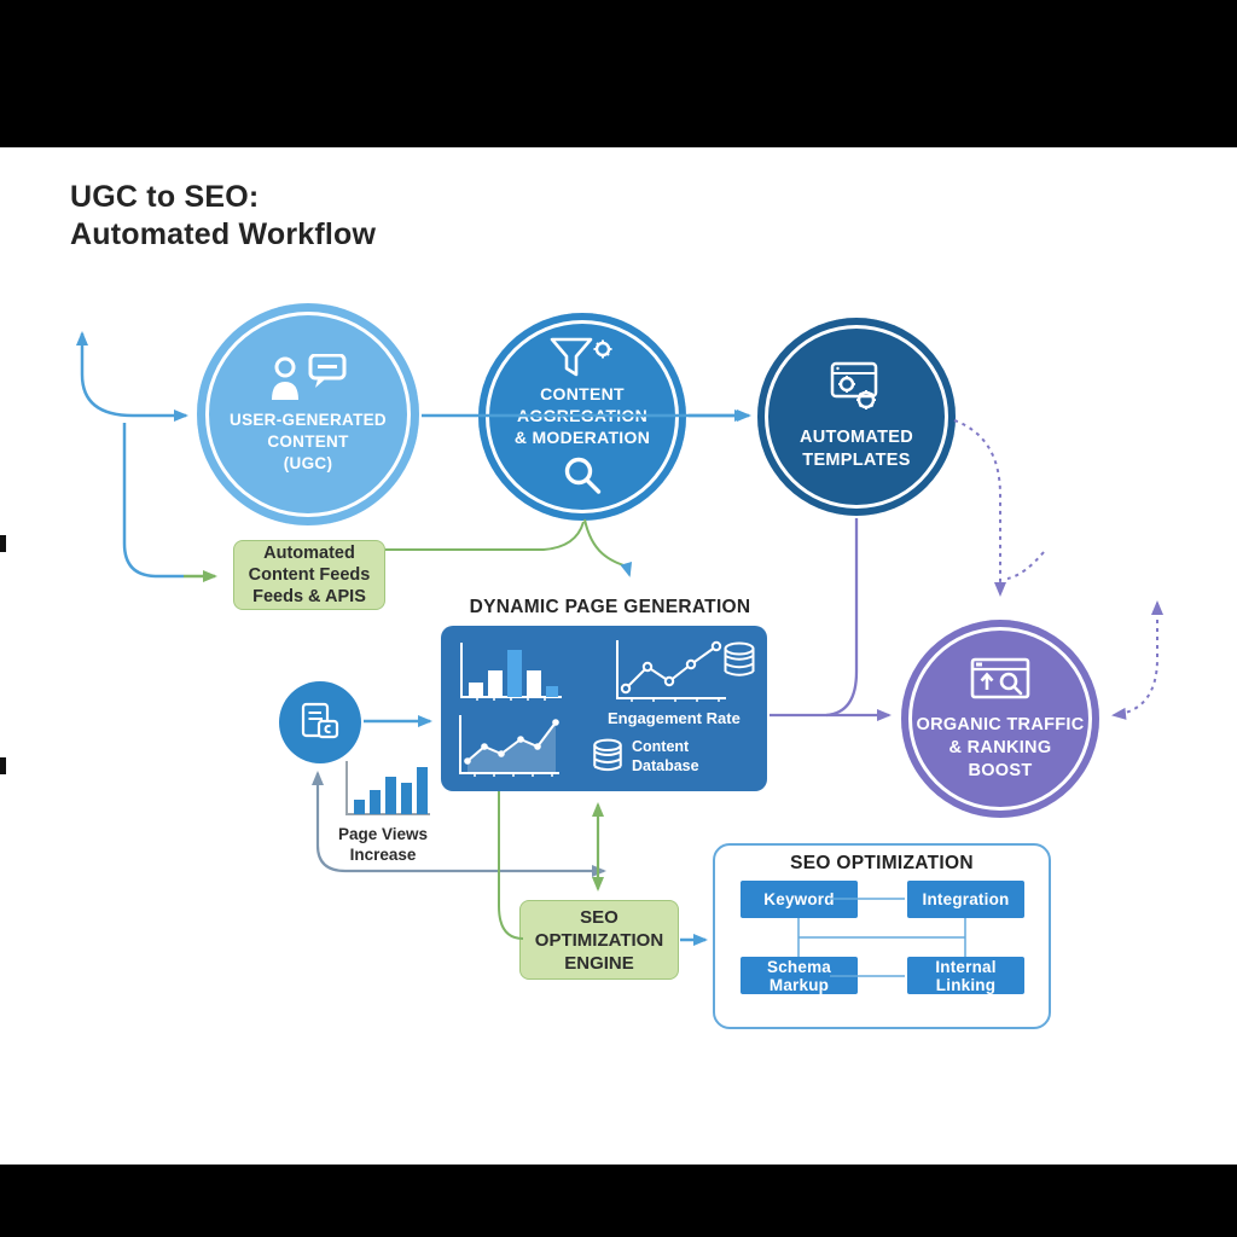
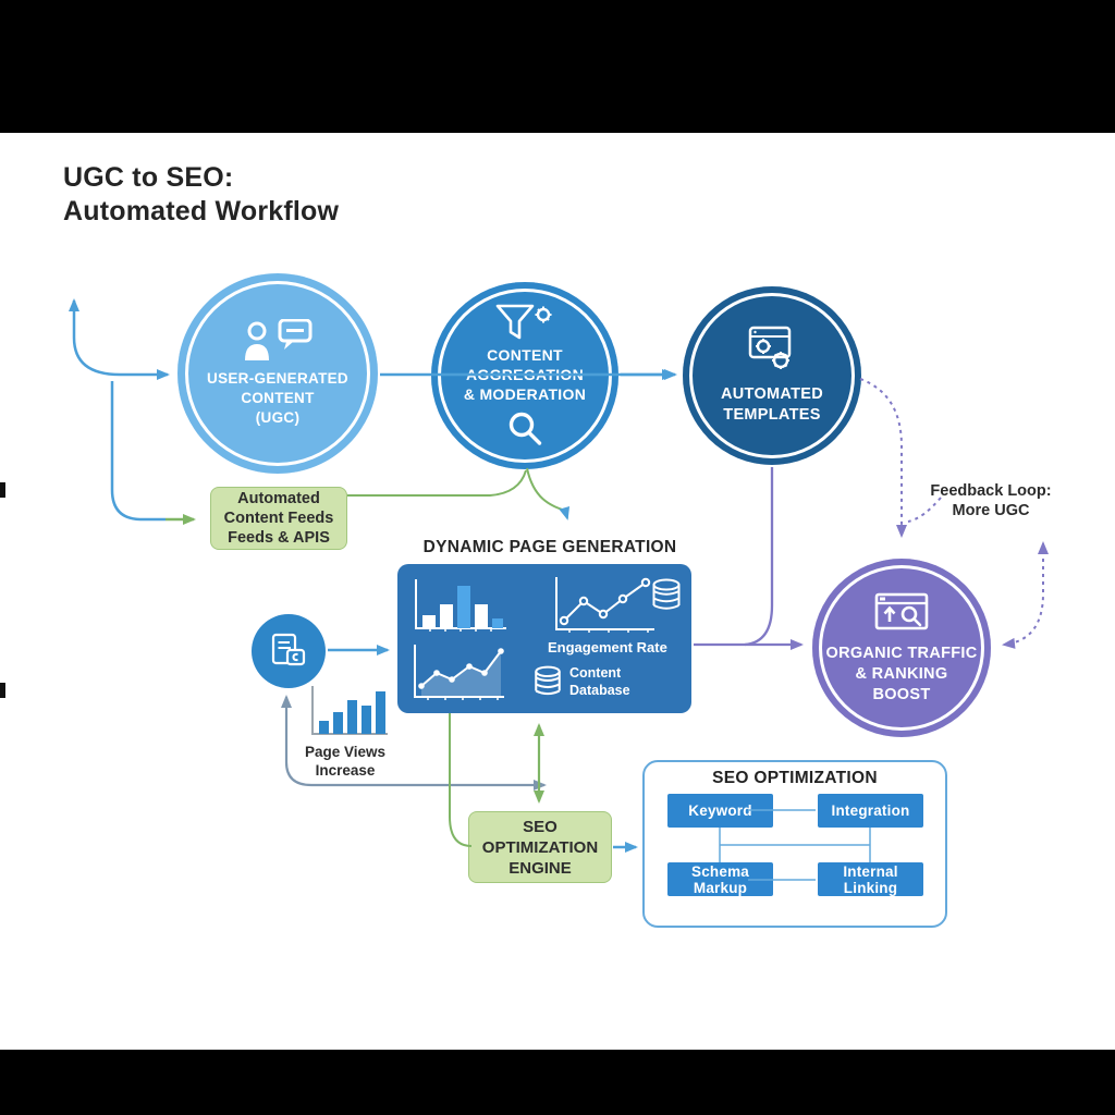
  UGC to SEO:
  Automated Workflow
  USER-GENERATED
  CONTENT
  (UGC)
  CONTENT
  & MODERATION
  AUTOMATED
  TEMPLATES
  ORGANIC TRAFFIC
  & RANKING
  BOOST
  Automated
  Content Feeds
  Feeds & APIS
  DYNAMIC PAGE GENERATION
  Engagement Rate
  Content
  Database
  Page Views
  Increase
  SEO
  OPTIMIZATION
  ENGINE
  SEO OPTIMIZATION
  Keyword
  Integration
  Schema Markup
  Internal Linking
+ Feedback Loop:
+ More UGC
